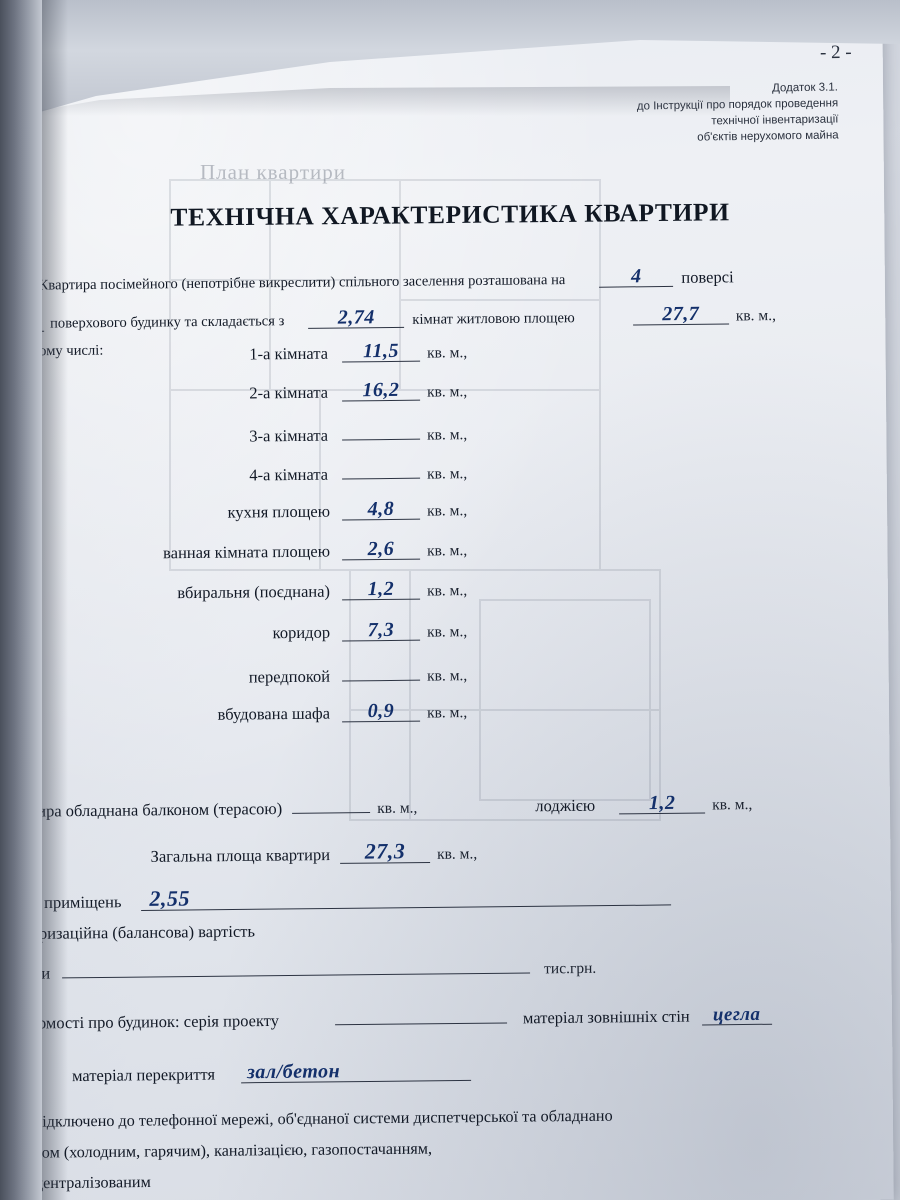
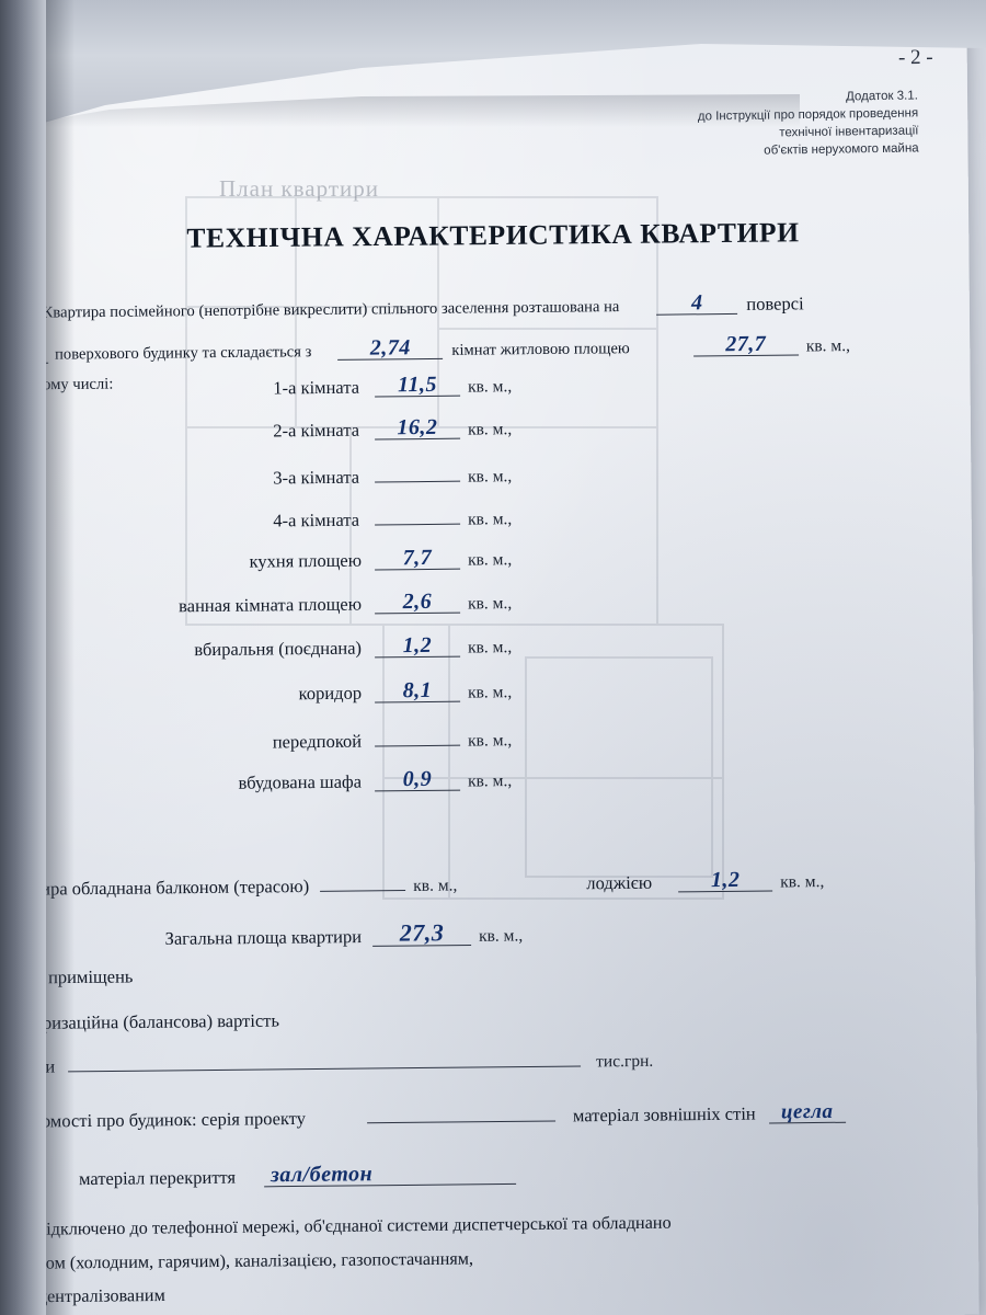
  План квартири
  - 2 -
  Додаток 3.1.
  технічної інвентаризації
  об'єктів нерухомого майна
  ТЕХНІЧНА ХАРАКТЕРИСТИКА КВАРТИРИ
  тира посімейного (непотрібне викреслити) спільного заселення розташована на
  4
  поверсі
  верхового будинку та складається з
  2,74
  кімнат житловою площею
  27,7
  кв. м.,
  1-а кімната
  11,5
  кв. м.,
  2-а кімната
  16,2
  кв. м.,
  3-а кімната
  кв. м.,
  4-а кімната
  кв. м.,
  кухня площею
- 4,8
+ 7,7
  кв. м.,
  ванная кімната площею
  2,6
  кв. м.,
  вбиральня (поєднана)
  1,2
  кв. м.,
  коридор
- 7,3
+ 8,1
  кв. м.,
  передпокой
  кв. м.,
  вбудована шафа
  0,9
  кв. м.,
  обладнана балконом (терасою)
  кв. м.,
  лоджією
  1,2
  кв. м.,
  Загальна площа квартири
  27,3
  кв. м.,
- 2,55
  тис.грн.
  матеріал зовнішніх стін
  цегла
  матеріал перекриття
  зал/бетон
  ючено до телефонної мережі, об'єднаної системи диспетчерської та обладнано
  холодним, гарячим), каналізацією, газопостачанням,
